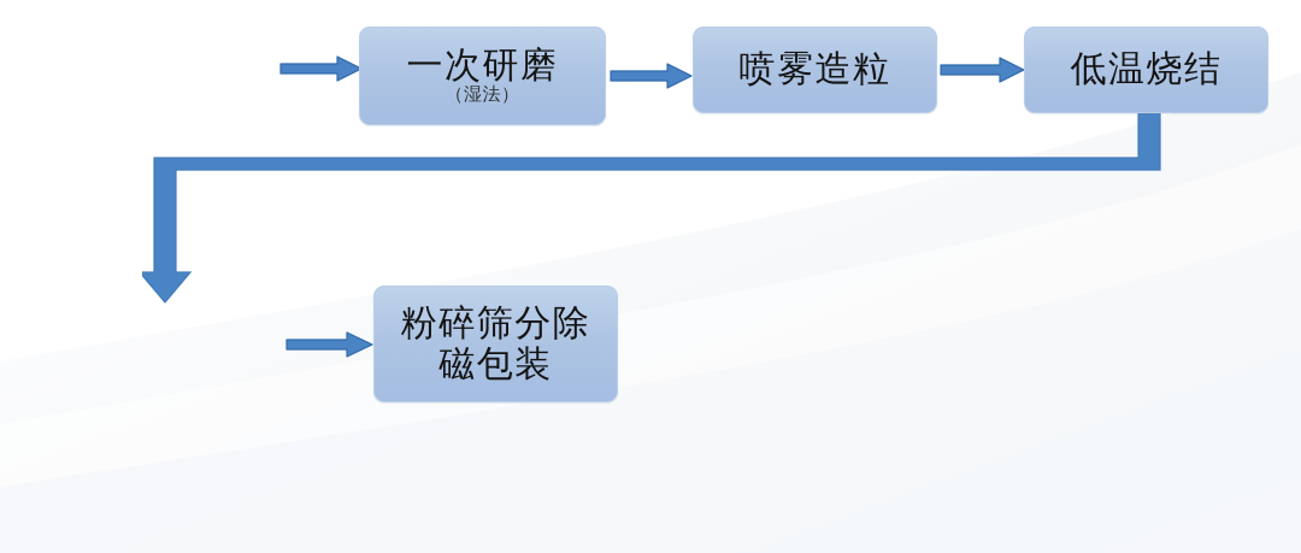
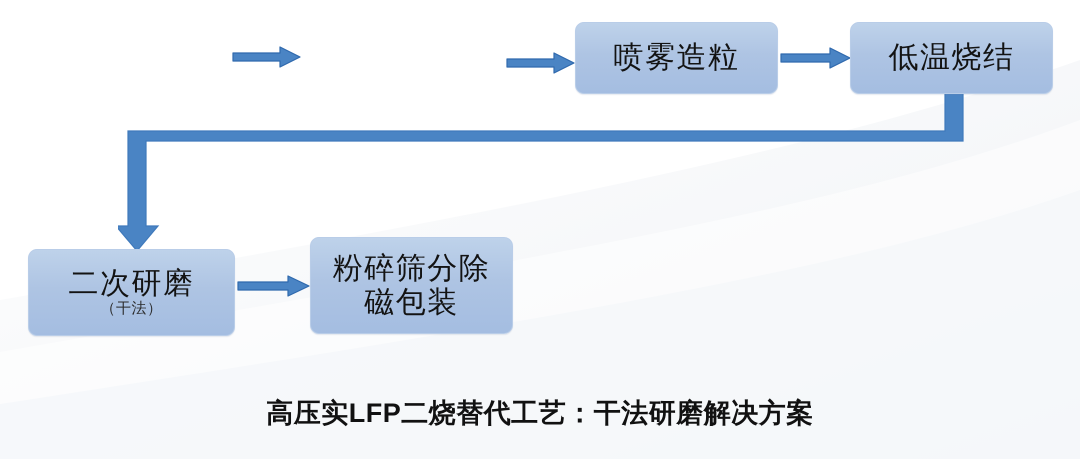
- 一次研磨
- （湿法）
  喷雾造粒
  低温烧结
+ 二次研磨
+ （干法）
  粉碎筛分除
  磁包装
+ 高压实LFP二烧替代工艺：干法研磨解决方案
